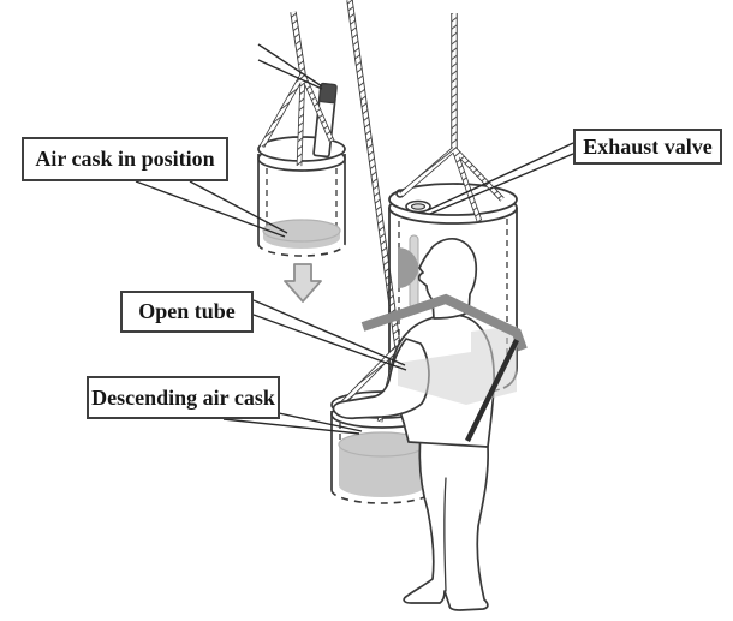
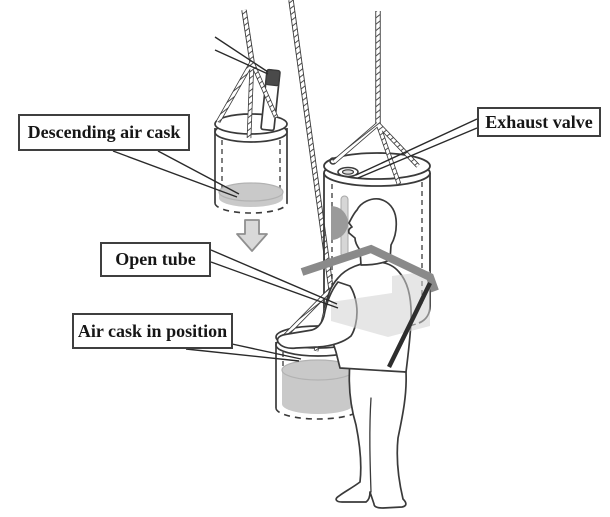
- Air cask in position
+ Descending air cask
  Exhaust valve
  Open tube
- Descending air cask
+ Air cask in position
